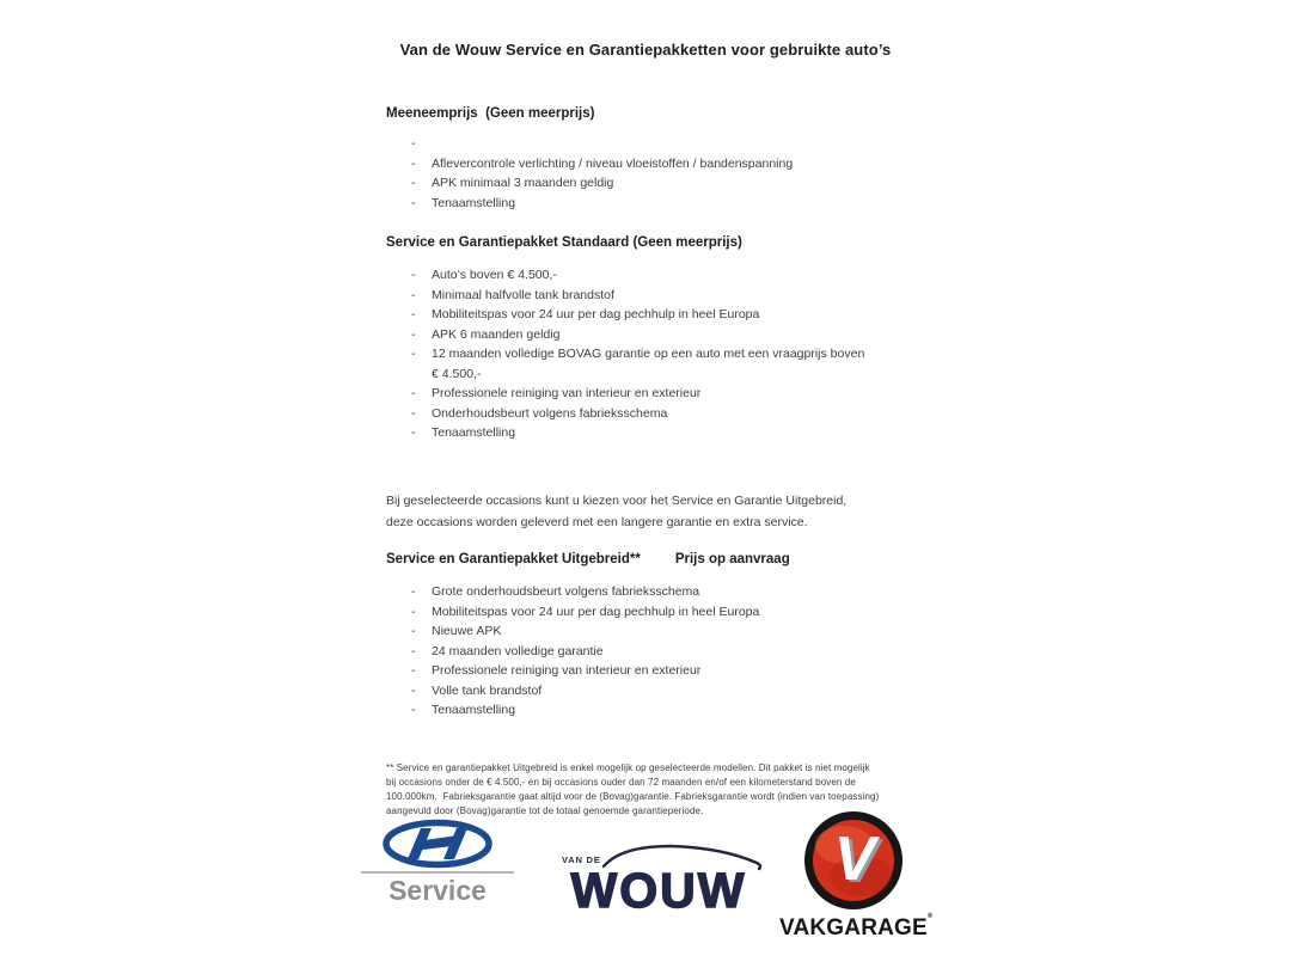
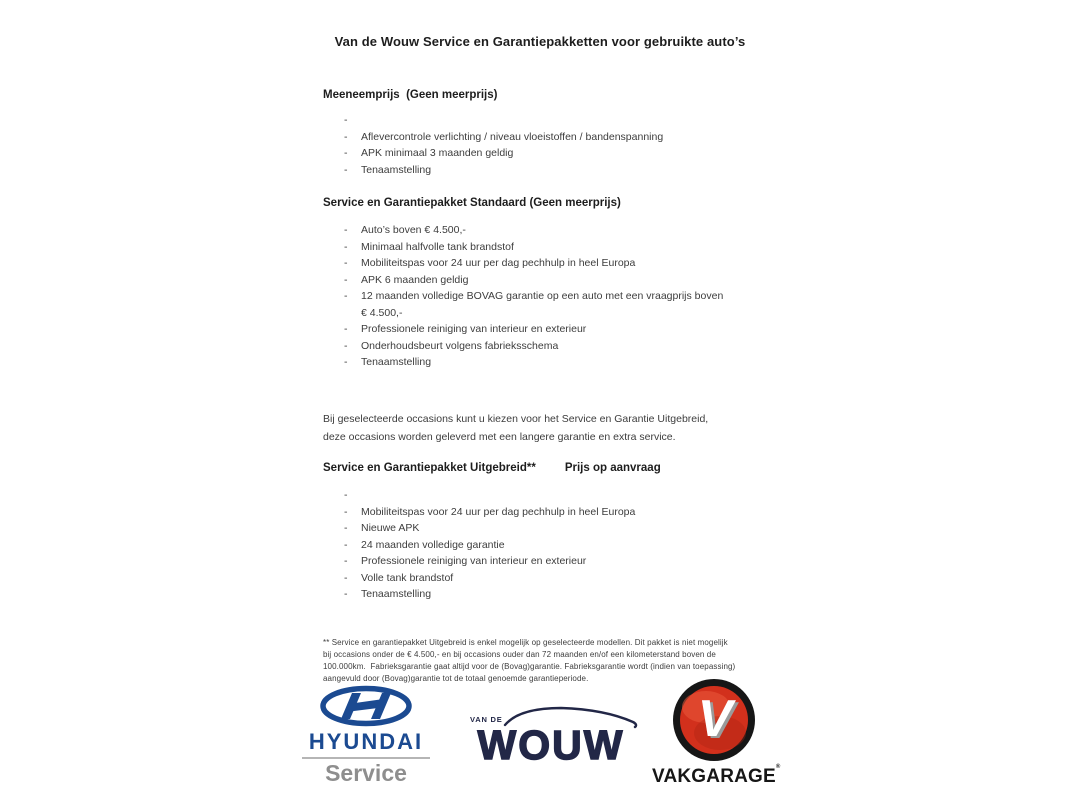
  Van de Wouw Service en Garantiepakketten voor gebruikte auto’s
  Meeneemprijs (Geen meerprijs)
  -
  -
  Aflevercontrole verlichting / niveau vloeistoffen / bandenspanning
  -
  APK minimaal 3 maanden geldig
  -
  Tenaamstelling
  Service en Garantiepakket Standaard (Geen meerprijs)
  -
  Auto’s boven € 4.500,-
  -
  Minimaal halfvolle tank brandstof
  -
  Mobiliteitspas voor 24 uur per dag pechhulp in heel Europa
  -
  APK 6 maanden geldig
  -
  12 maanden volledige BOVAG garantie op een auto met een vraagprijs boven
  € 4.500,-
  -
  Professionele reiniging van interieur en exterieur
  -
  Onderhoudsbeurt volgens fabrieksschema
  -
  Tenaamstelling
  Bij geselecteerde occasions kunt u kiezen voor het Service en Garantie Uitgebreid,
  deze occasions worden geleverd met een langere garantie en extra service.
  Service en Garantiepakket Uitgebreid**
  Prijs op aanvraag
  -
- Grote onderhoudsbeurt volgens fabrieksschema
  -
  Mobiliteitspas voor 24 uur per dag pechhulp in heel Europa
  -
  Nieuwe APK
  -
  24 maanden volledige garantie
  -
  Professionele reiniging van interieur en exterieur
  -
  Volle tank brandstof
  -
  Tenaamstelling
  ** Service en garantiepakket Uitgebreid is enkel mogelijk op geselecteerde modellen. Dit pakket is niet mogelijk
  bij occasions onder de € 4.500,- en bij occasions ouder dan 72 maanden en/of een kilometerstand boven de
  100.000km. Fabrieksgarantie gaat altijd voor de (Bovag)garantie. Fabrieksgarantie wordt (indien van toepassing)
  aangevuld door (Bovag)garantie tot de totaal genoemde garantieperiode.
+ HYUNDAI
  Service
  VAN DE
  WOUW
  V
  VAKGARAGE
